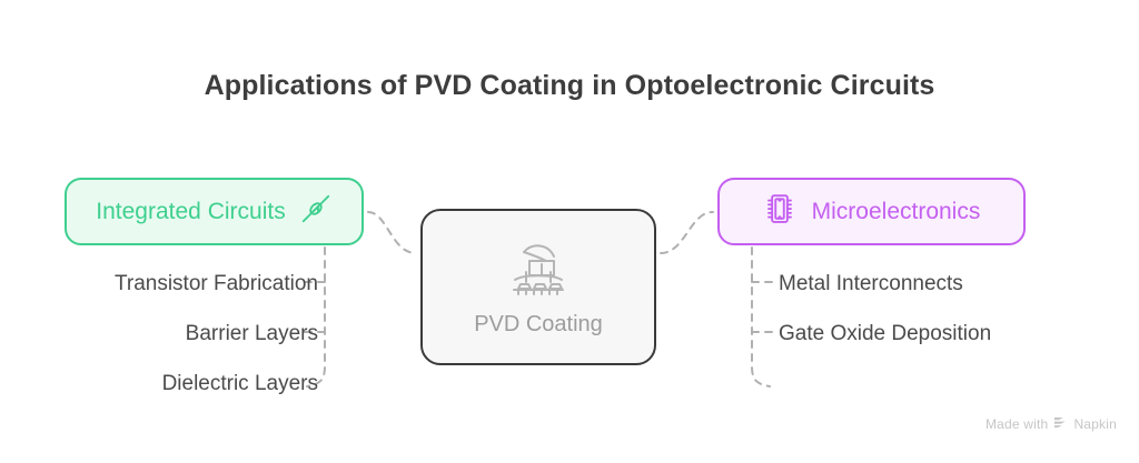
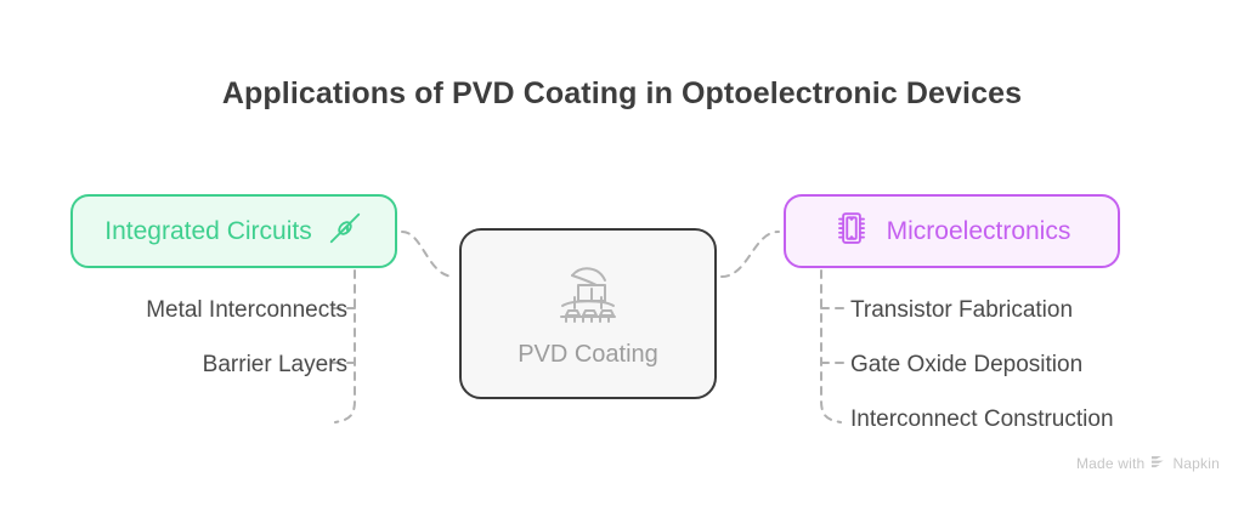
- Applications of PVD Coating in Optoelectronic Circuits
+ Applications of PVD Coating in Optoelectronic Devices
  Integrated Circuits
  PVD Coating
  Microelectronics
- Transistor Fabrication
+ Metal Interconnects
  Barrier Layers
- Dielectric Layers
- Metal Interconnects
+ Transistor Fabrication
  Gate Oxide Deposition
+ Interconnect Construction
  Made with
  Napkin
